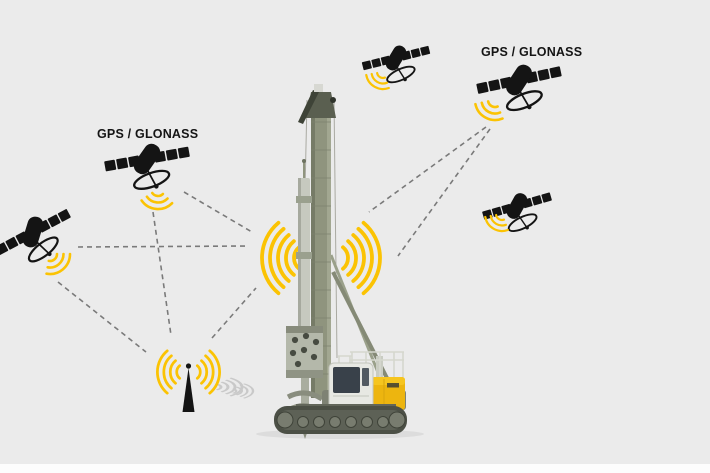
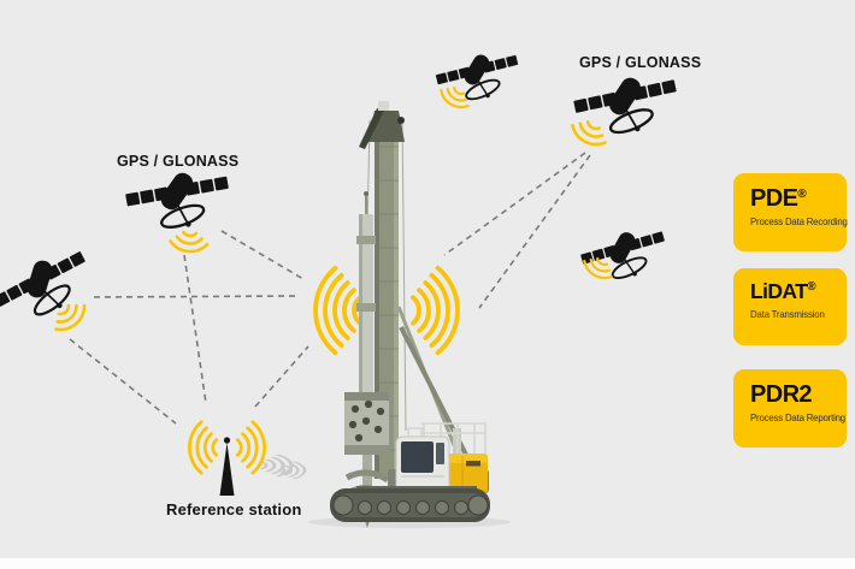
  GPS / GLONASS
  GPS / GLONASS
+ Reference station
+ PDE®
+ Process Data Recording
+ LiDAT®
+ Data Transmission
+ PDR2
+ Process Data Reporting
